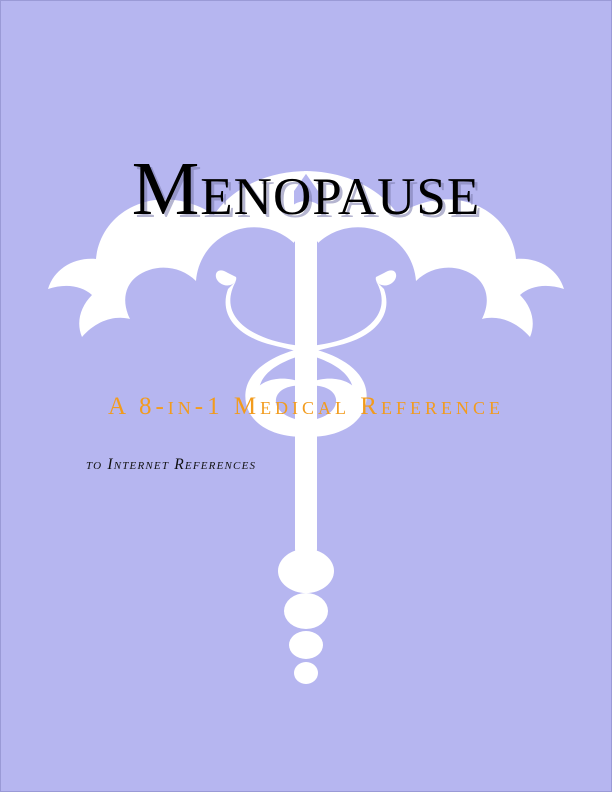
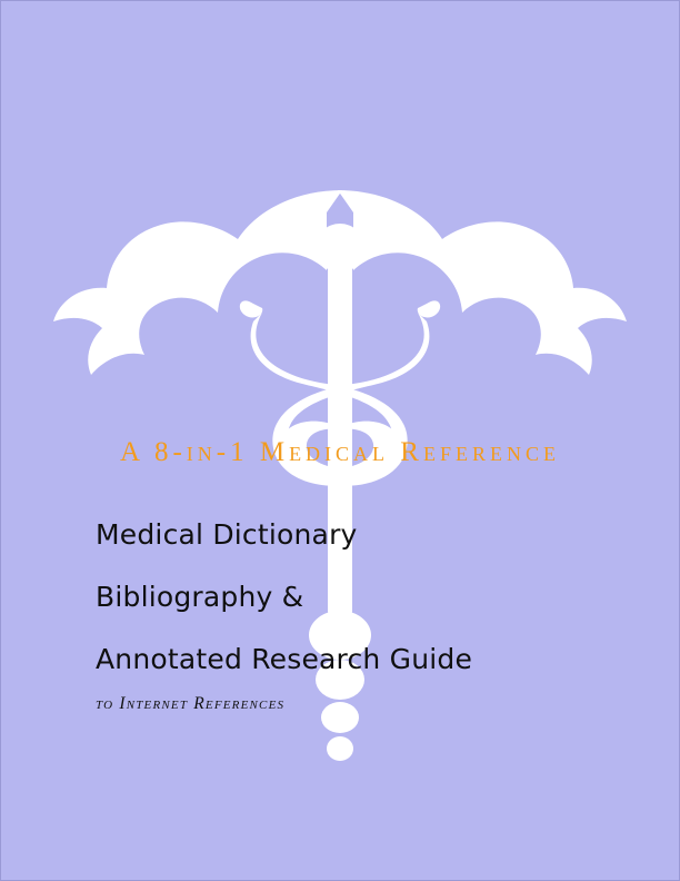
- Menopause
  A 8-in-1 Medical Reference
+ Medical Dictionary
+ Bibliography &
+ Annotated Research Guide
  to Internet References
